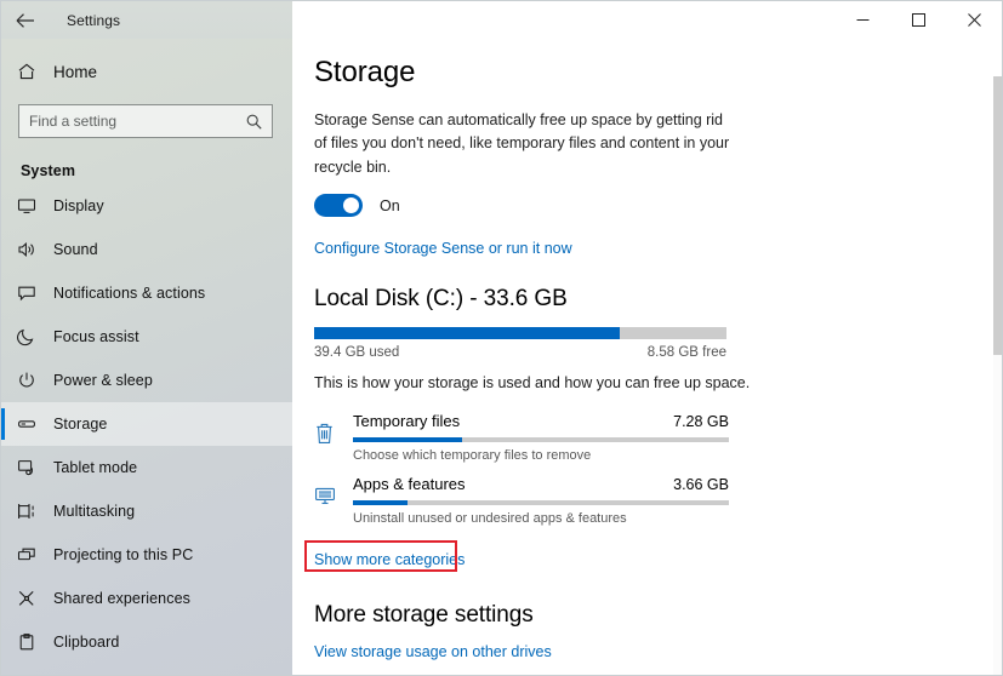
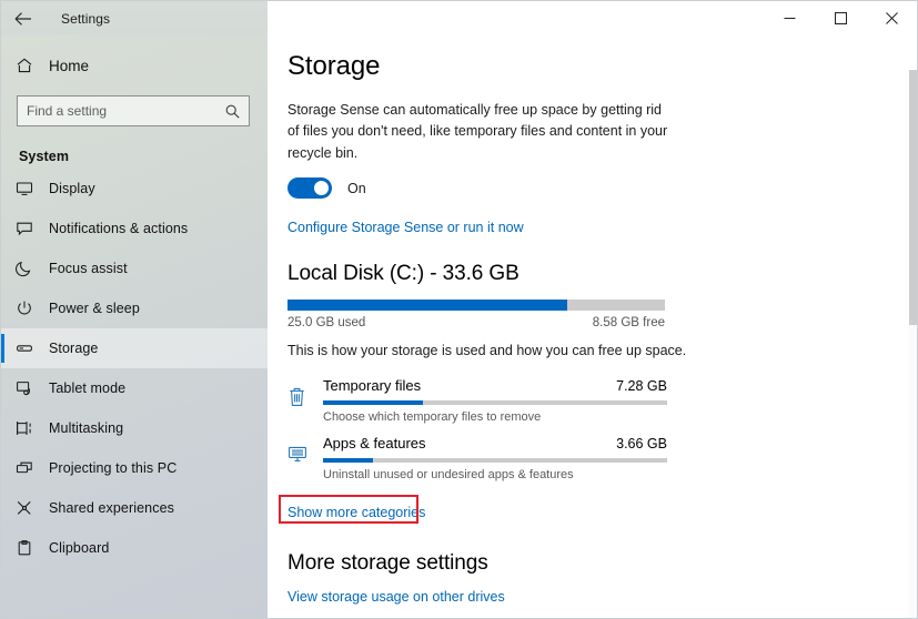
  Settings
  Home
  Find a setting
  System
  Display
- Sound
  Notifications & actions
  Focus assist
  Power & sleep
  Storage
  Tablet mode
  Multitasking
  Projecting to this PC
  Shared experiences
  Clipboard
  Storage
  Storage Sense can automatically free up space by getting rid of files you don't need, like temporary files and content in your recycle bin.
  On
  Configure Storage Sense or run it now
  Local Disk (C:) - 33.6 GB
- 39.4 GB used
+ 25.0 GB used
  8.58 GB free
  This is how your storage is used and how you can free up space.
  Temporary files
  7.28 GB
  Choose which temporary files to remove
  Apps & features
  3.66 GB
  Uninstall unused or undesired apps & features
  Show more categories
  More storage settings
  View storage usage on other drives
